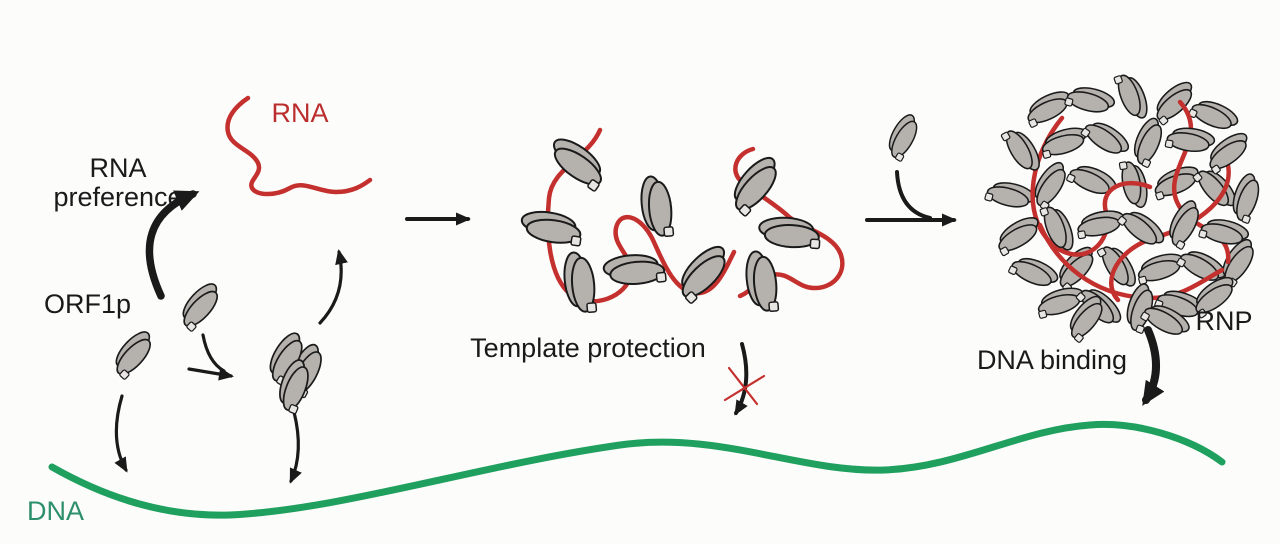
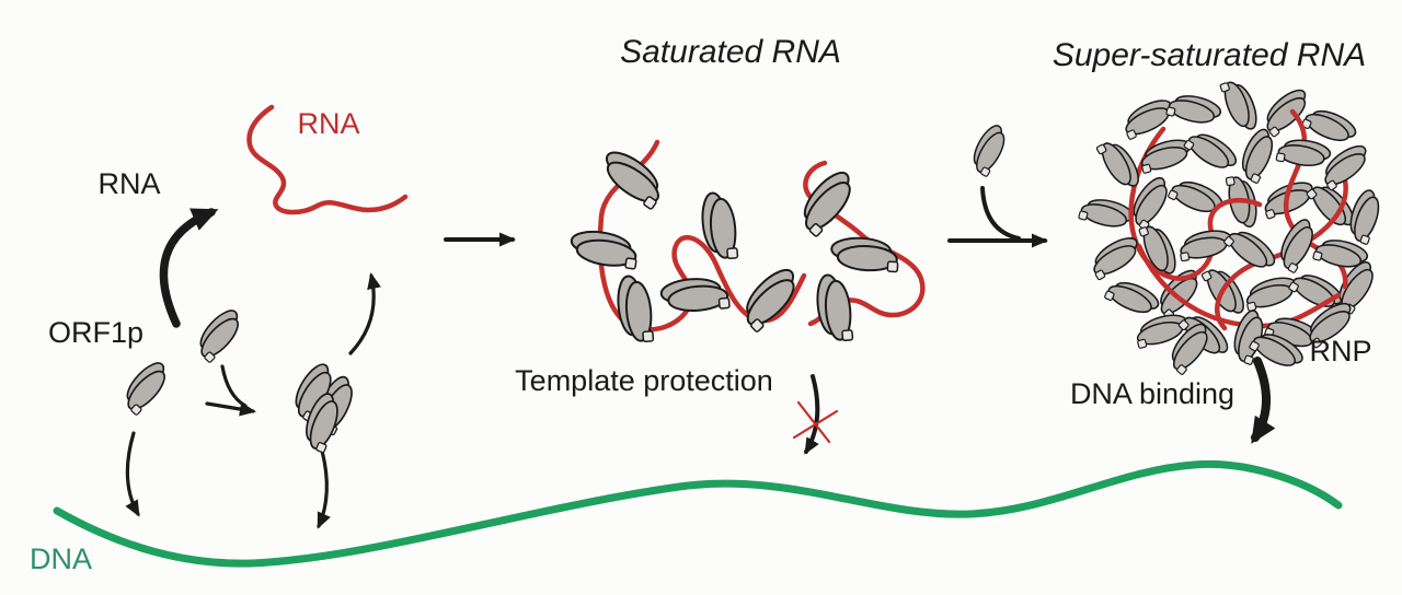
  RNA
- preference
  ORF1p
  RNA
  DNA
+ Saturated RNA
+ Super-saturated RNA
  Template protection
  RNP
  DNA binding
